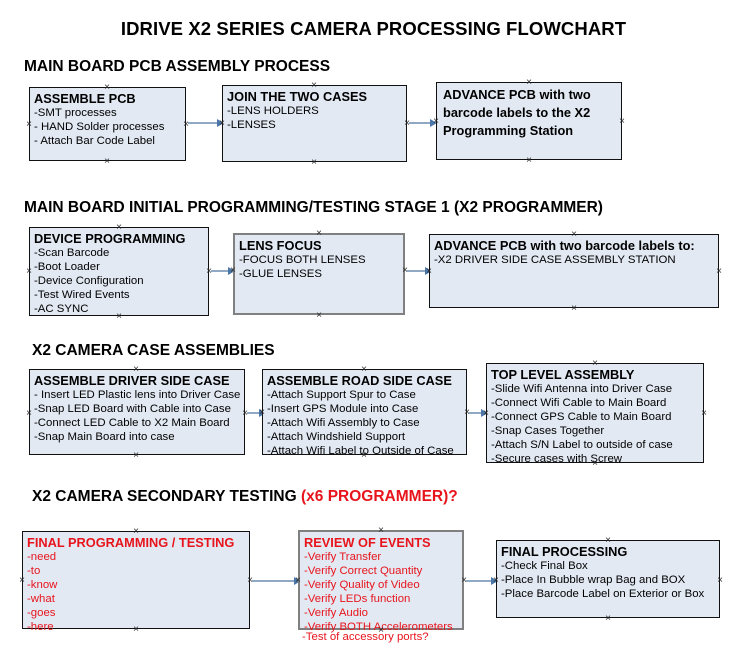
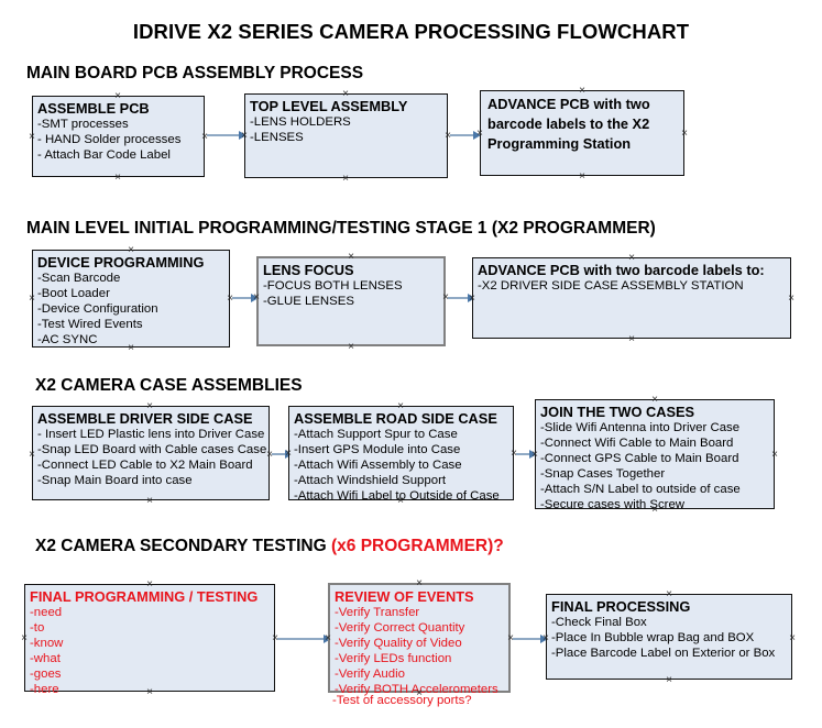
  IDRIVE X2 SERIES CAMERA PROCESSING FLOWCHART
  MAIN BOARD PCB ASSEMBLY PROCESS
  ASSEMBLE PCB
  -SMT processes
  - HAND Solder processes
  - Attach Bar Code Label
- JOIN THE TWO CASES
+ TOP LEVEL ASSEMBLY
  -LENS HOLDERS
  -LENSES
  ADVANCE PCB with two barcode labels to the X2 Programming Station
- MAIN BOARD INITIAL PROGRAMMING/TESTING STAGE 1 (X2 PROGRAMMER)
+ MAIN LEVEL INITIAL PROGRAMMING/TESTING STAGE 1 (X2 PROGRAMMER)
  DEVICE PROGRAMMING
  -Scan Barcode
  -Boot Loader
  -Device Configuration
  -Test Wired Events
  -AC SYNC
  LENS FOCUS
  -FOCUS BOTH LENSES
  -GLUE LENSES
  ADVANCE PCB with two barcode labels to:
  -X2 DRIVER SIDE CASE ASSEMBLY STATION
  X2 CAMERA CASE ASSEMBLIES
  ASSEMBLE DRIVER SIDE CASE
  - Insert LED Plastic lens into Driver Case
- -Snap LED Board with Cable into Case
+ -Snap LED Board with Cable cases Case
  -Connect LED Cable to X2 Main Board
  -Snap Main Board into case
  ASSEMBLE ROAD SIDE CASE
  -Attach Support Spur to Case
  -Insert GPS Module into Case
  -Attach Wifi Assembly to Case
  -Attach Windshield Support
  -Attach Wifi Label to Outside of Case
- TOP LEVEL ASSEMBLY
+ JOIN THE TWO CASES
  -Slide Wifi Antenna into Driver Case
  -Connect Wifi Cable to Main Board
  -Connect GPS Cable to Main Board
  -Snap Cases Together
  -Attach S/N Label to outside of case
  -Secure cases with Screw
  X2 CAMERA SECONDARY TESTING (x6 PROGRAMMER)?
  FINAL PROGRAMMING / TESTING
  -need
  -to
  -know
  -what
  -goes
  -here
  REVIEW OF EVENTS
  -Verify Transfer
  -Verify Correct Quantity
  -Verify Quality of Video
  -Verify LEDs function
  -Verify Audio
  -Verify BOTH Accelerometers
  -Test of accessory ports?
  FINAL PROCESSING
  -Check Final Box
  -Place In Bubble wrap Bag and BOX
  -Place Barcode Label on Exterior or Box
